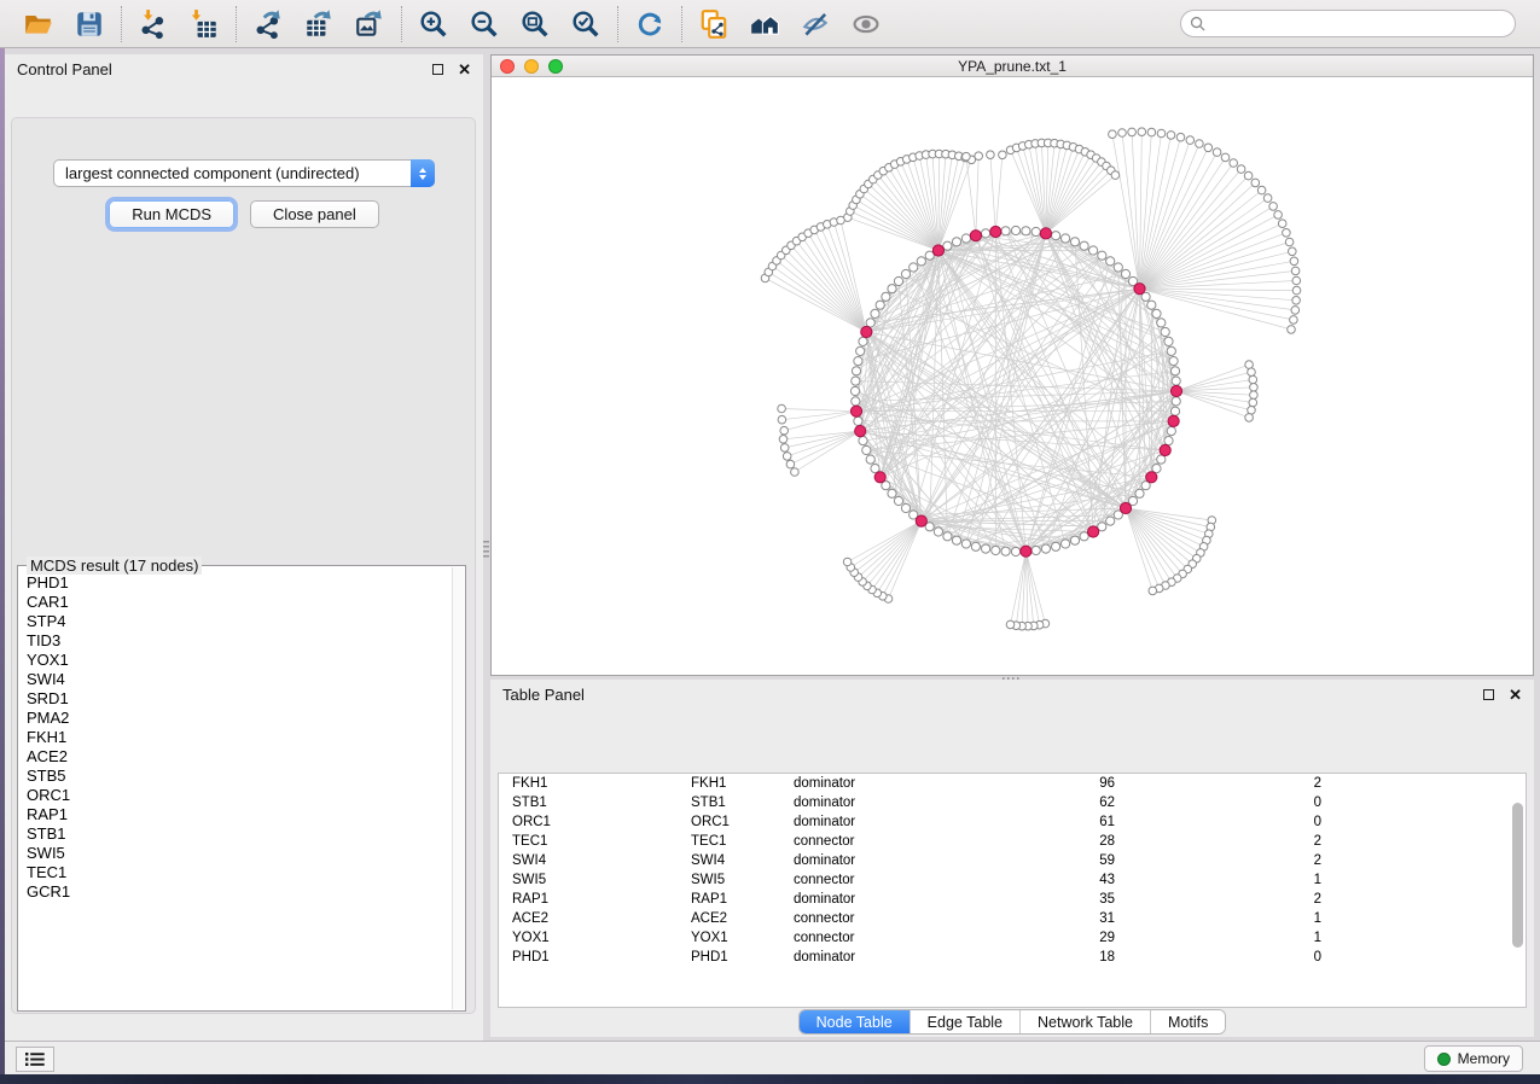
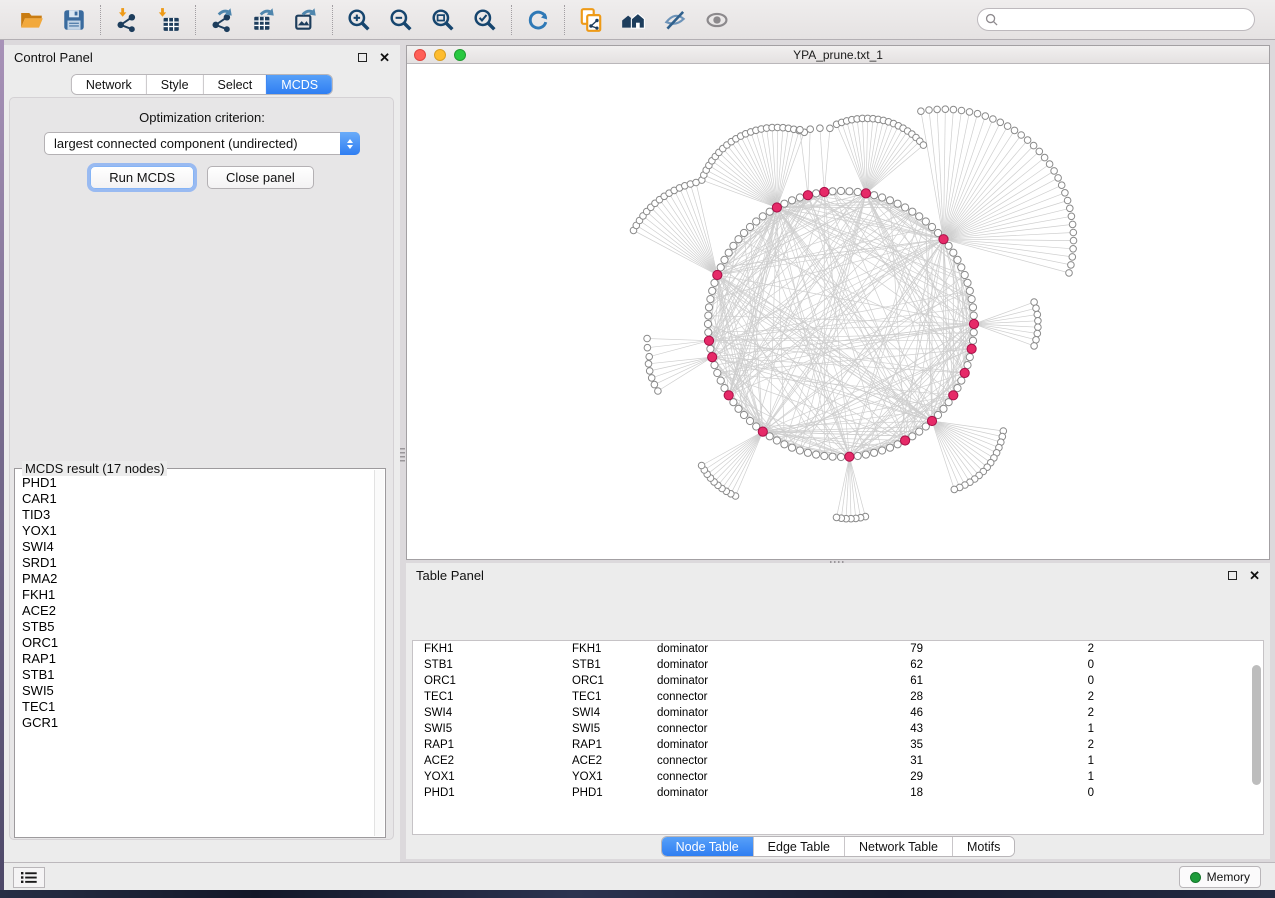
  Control Panel
  ✕
+ Network
+ Style
+ Select
+ MCDS
+ Optimization criterion:
  largest connected component (undirected)
  Run MCDS
  Close panel
  MCDS result (17 nodes)
  PHD1
  CAR1
- STP4
  TID3
  YOX1
  SWI4
  SRD1
  PMA2
  FKH1
  ACE2
  STB5
  ORC1
  RAP1
  STB1
  SWI5
  TEC1
  GCR1
  YPA_prune.txt_1
  Table Panel
  ✕
  FKH1
  FKH1
  dominator
- 96
+ 79
  2
  STB1
  STB1
  dominator
  62
  0
  ORC1
  ORC1
  dominator
  61
  0
  TEC1
  TEC1
  connector
  28
  2
  SWI4
  SWI4
  dominator
- 59
+ 46
  2
  SWI5
  SWI5
  connector
  43
  1
  RAP1
  RAP1
  dominator
  35
  2
  ACE2
  ACE2
  connector
  31
  1
  YOX1
  YOX1
  connector
  29
  1
  PHD1
  PHD1
  dominator
  18
  0
  Node Table
  Edge Table
  Network Table
  Motifs
  Memory
